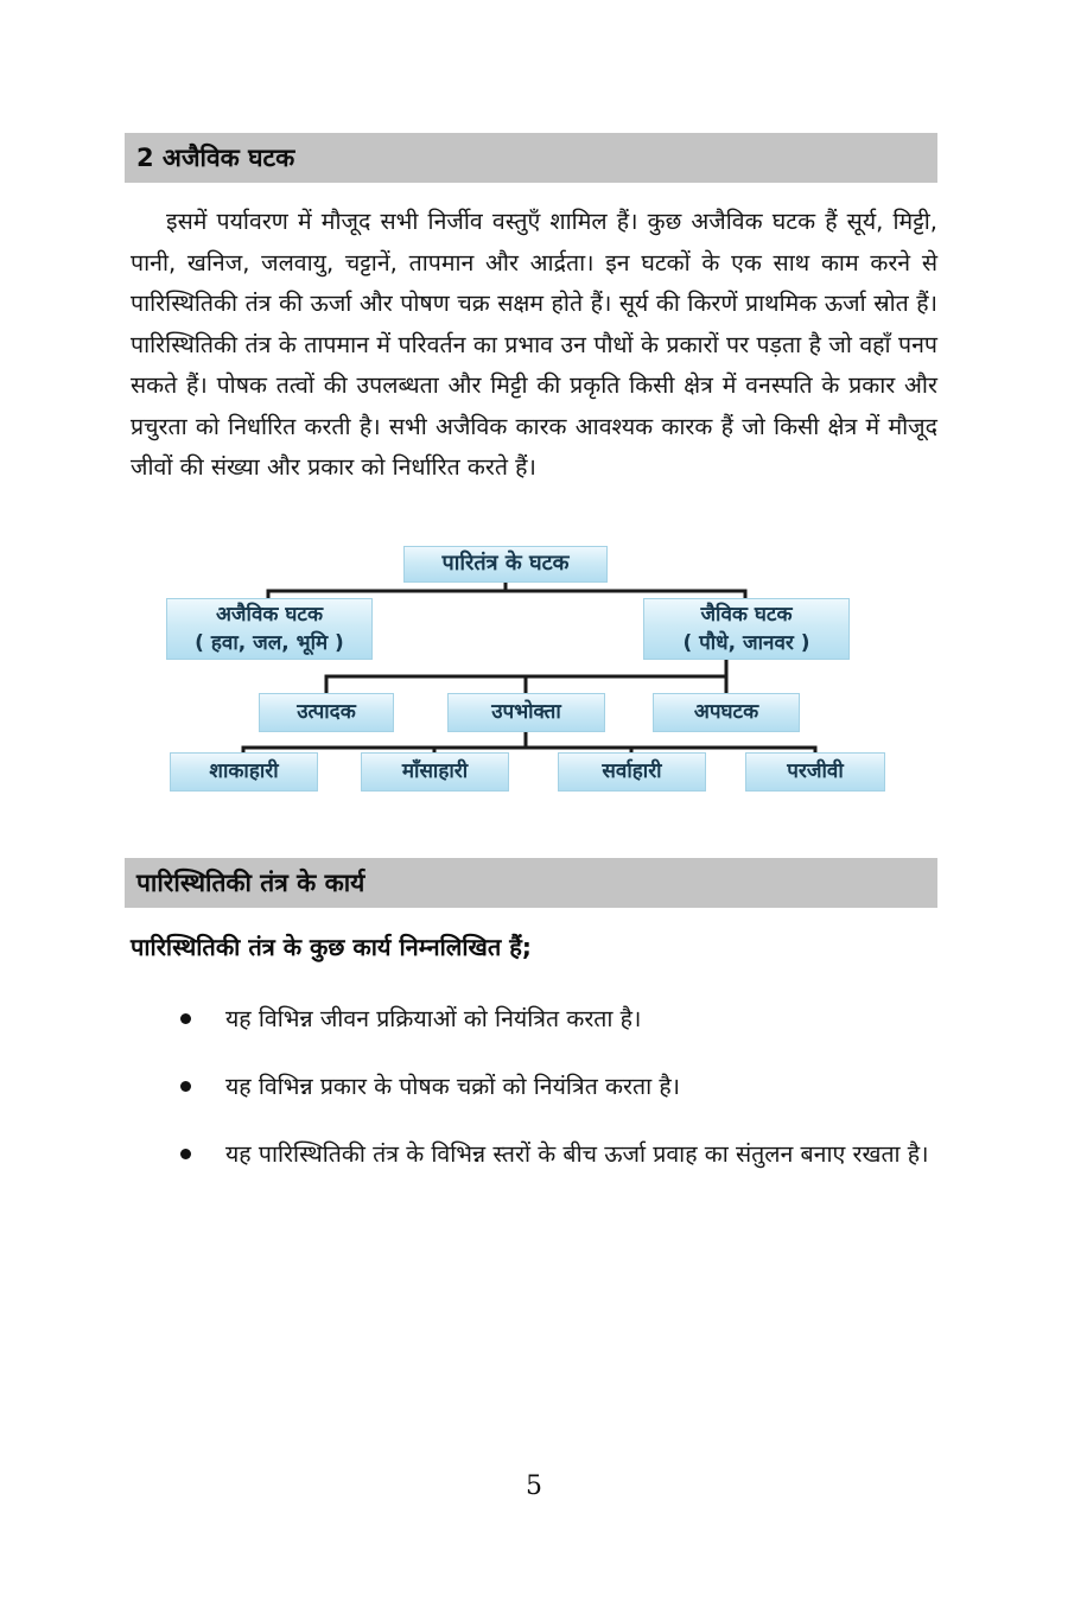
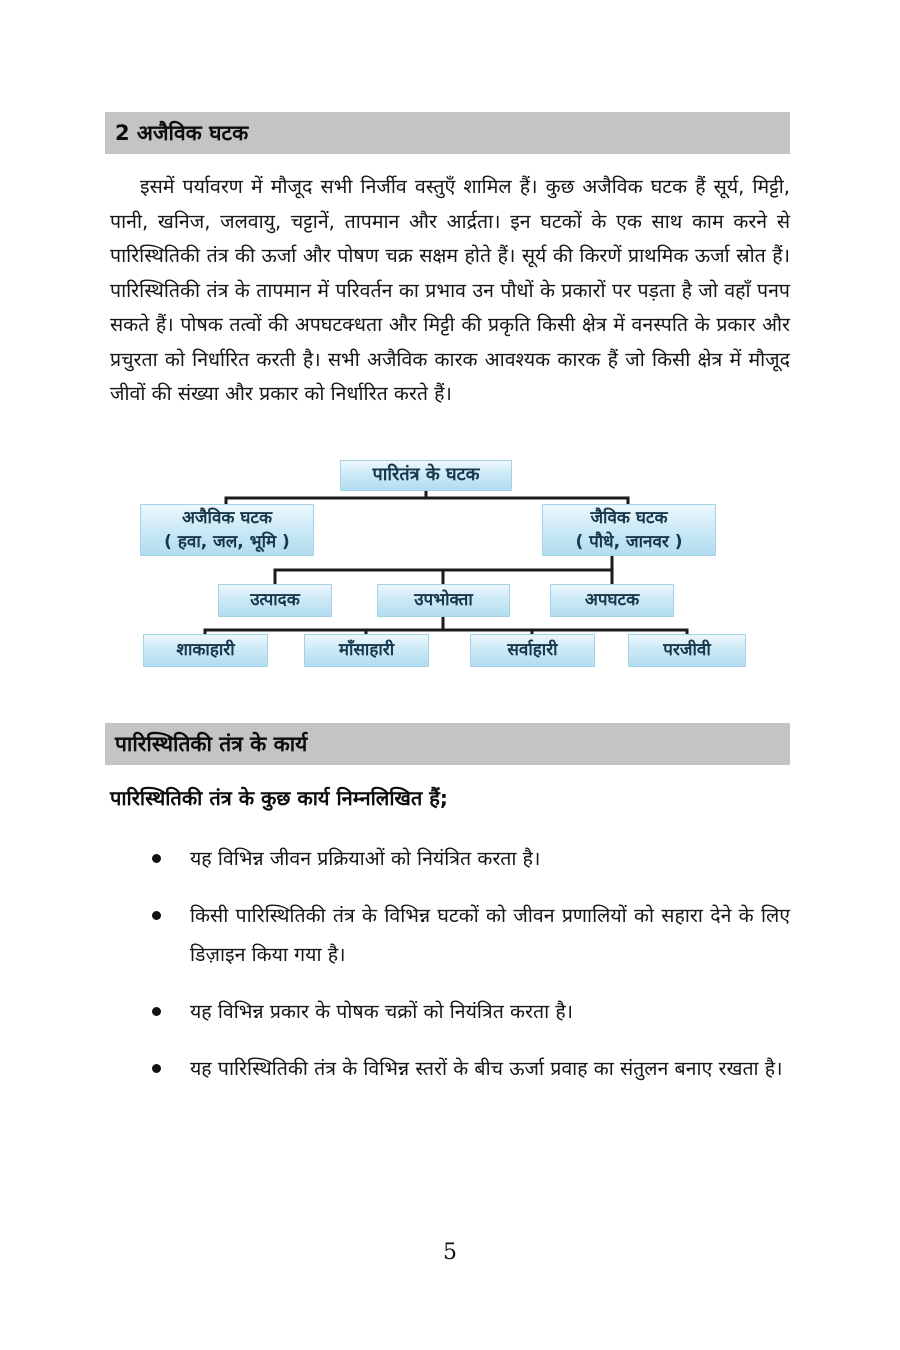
  2 अजैविक घटक
- इसमें पर्यावरण में मौजूद सभी निर्जीव वस्तुएँ शामिल हैं। कुछ अजैविक घटक हैं सूर्य, मिट्टी, पानी, खनिज, जलवायु, चट्टानें, तापमान और आर्द्रता। इन घटकों के एक साथ काम करने से पारिस्थितिकी तंत्र की ऊर्जा और पोषण चक्र सक्षम होते हैं। सूर्य की किरणें प्राथमिक ऊर्जा स्रोत हैं। पारिस्थितिकी तंत्र के तापमान में परिवर्तन का प्रभाव उन पौधों के प्रकारों पर पड़ता है जो वहाँ पनप सकते हैं। पोषक तत्वों की उपलब्धता और मिट्टी की प्रकृति किसी क्षेत्र में वनस्पति के प्रकार और प्रचुरता को निर्धारित करती है। सभी अजैविक कारक आवश्यक कारक हैं जो किसी क्षेत्र में मौजूद जीवों की संख्या और प्रकार को निर्धारित करते हैं।
+ इसमें पर्यावरण में मौजूद सभी निर्जीव वस्तुएँ शामिल हैं। कुछ अजैविक घटक हैं सूर्य, मिट्टी, पानी, खनिज, जलवायु, चट्टानें, तापमान और आर्द्रता। इन घटकों के एक साथ काम करने से पारिस्थितिकी तंत्र की ऊर्जा और पोषण चक्र सक्षम होते हैं। सूर्य की किरणें प्राथमिक ऊर्जा स्रोत हैं। पारिस्थितिकी तंत्र के तापमान में परिवर्तन का प्रभाव उन पौधों के प्रकारों पर पड़ता है जो वहाँ पनप सकते हैं। पोषक तत्वों की अपघटक्धता और मिट्टी की प्रकृति किसी क्षेत्र में वनस्पति के प्रकार और प्रचुरता को निर्धारित करती है। सभी अजैविक कारक आवश्यक कारक हैं जो किसी क्षेत्र में मौजूद जीवों की संख्या और प्रकार को निर्धारित करते हैं।
  पारितंत्र के घटक
  अजैविक घटक
  ( हवा, जल, भूमि )
  जैविक घटक
  ( पौधे, जानवर )
  उत्पादक
  उपभोक्ता
  अपघटक
  शाकाहारी
  माँसाहारी
  सर्वाहारी
  परजीवी
  पारिस्थितिकी तंत्र के कार्य
  पारिस्थितिकी तंत्र के कुछ कार्य निम्नलिखित हैं;
  यह विभिन्न जीवन प्रक्रियाओं को नियंत्रित करता है।
+ किसी पारिस्थितिकी तंत्र के विभिन्न घटकों को जीवन प्रणालियों को सहारा देने के लिए डिज़ाइन किया गया है।
  यह विभिन्न प्रकार के पोषक चक्रों को नियंत्रित करता है।
  यह पारिस्थितिकी तंत्र के विभिन्न स्तरों के बीच ऊर्जा प्रवाह का संतुलन बनाए रखता है।
  5
